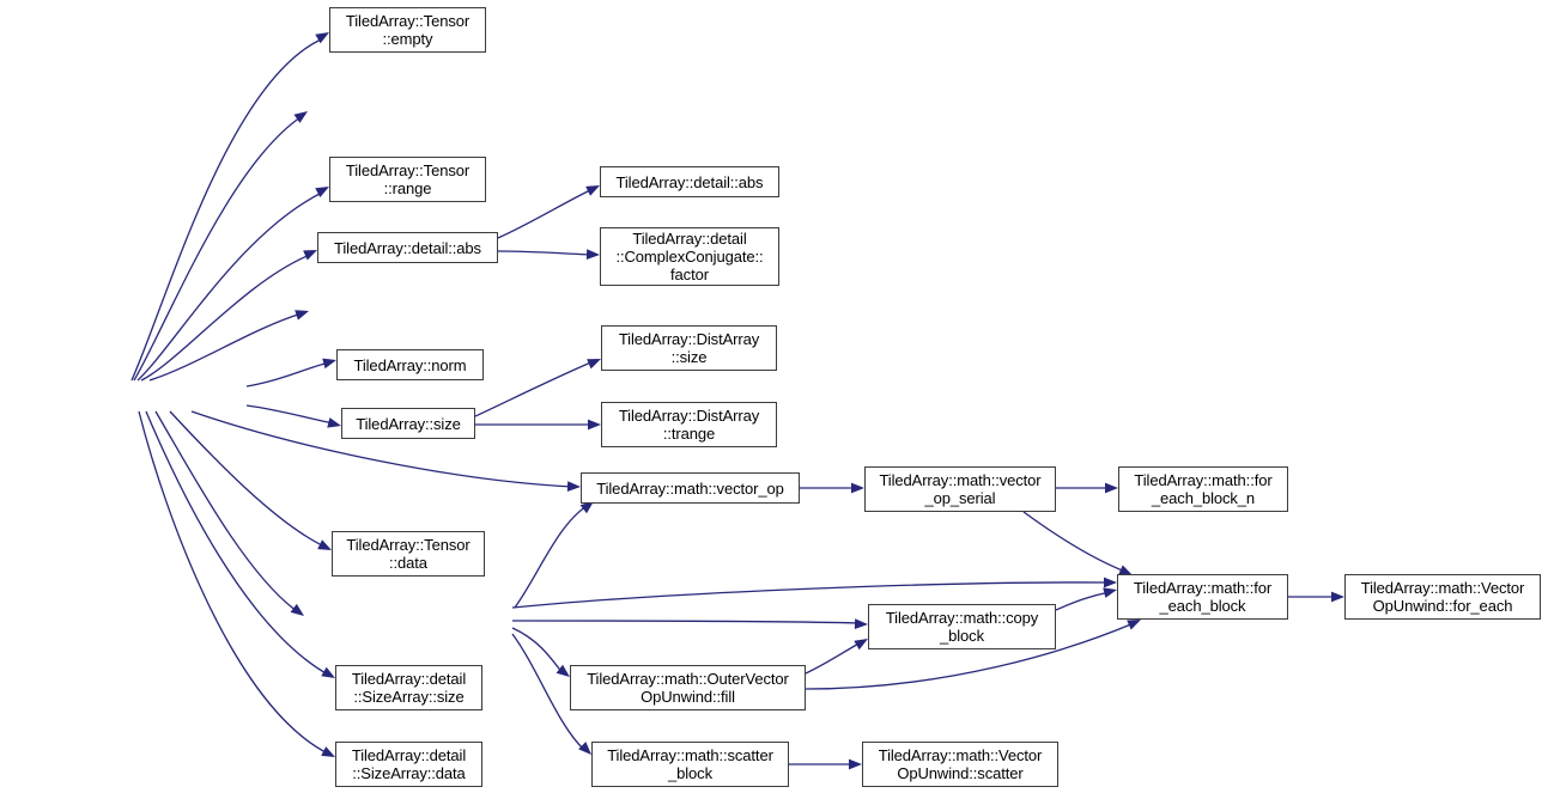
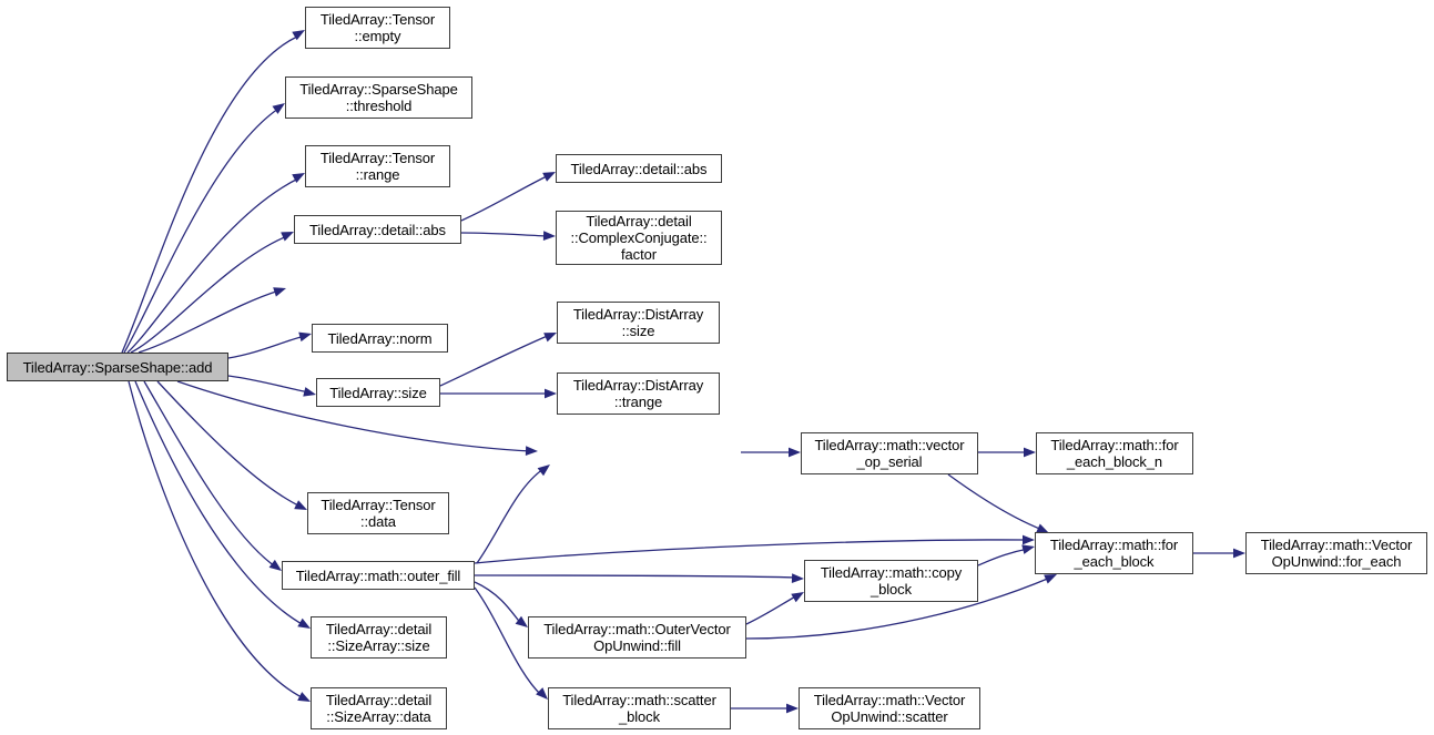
+ TiledArray::SparseShape::add
  TiledArray::Tensor
  ::empty
+ TiledArray::SparseShape
+ ::threshold
  TiledArray::Tensor
  ::range
  TiledArray::detail::abs
  TiledArray::norm
  TiledArray::size
  TiledArray::Tensor
  ::data
+ TiledArray::math::outer_fill
  TiledArray::detail
  ::SizeArray::size
  TiledArray::detail
  ::SizeArray::data
  TiledArray::detail::abs
  TiledArray::detail
  ::ComplexConjugate::
  factor
  TiledArray::DistArray
  ::size
  TiledArray::DistArray
  ::trange
- TiledArray::math::vector_op
  TiledArray::math::OuterVector
  OpUnwind::fill
  TiledArray::math::scatter
  _block
  TiledArray::math::vector
  _op_serial
  TiledArray::math::copy
  _block
  TiledArray::math::Vector
  OpUnwind::scatter
  TiledArray::math::for
  _each_block_n
  TiledArray::math::for
  _each_block
  TiledArray::math::Vector
  OpUnwind::for_each
